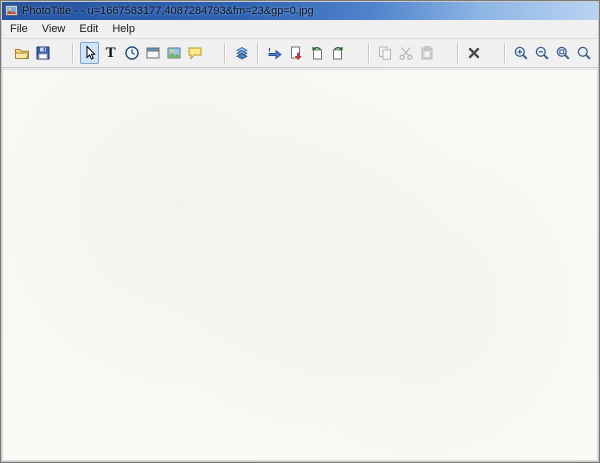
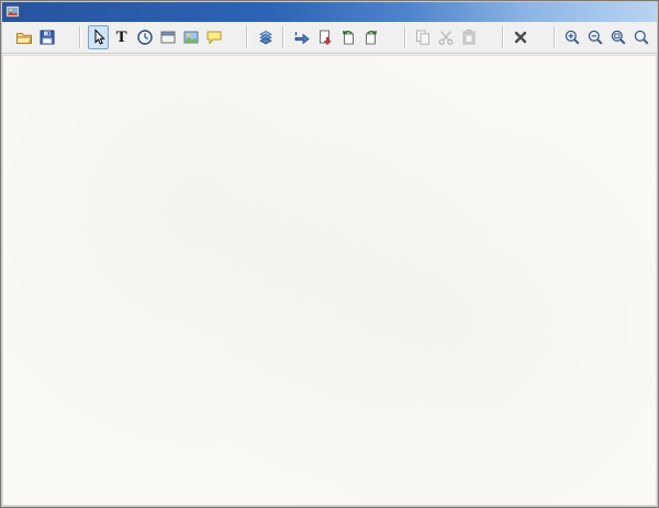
- PhotoTitle - - u=1667583177,4087284793&fm=23&gp=0.jpg
- File
- View
- Edit
- Help
  T
